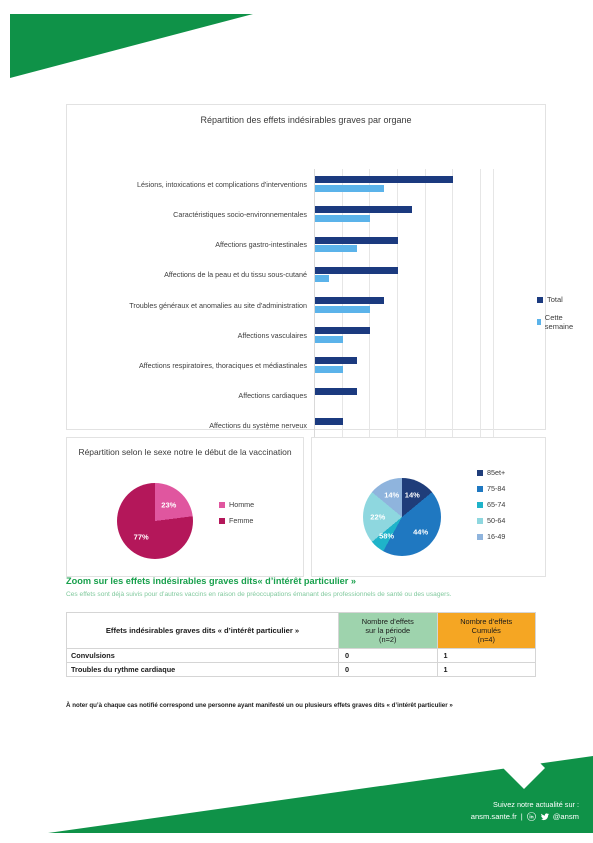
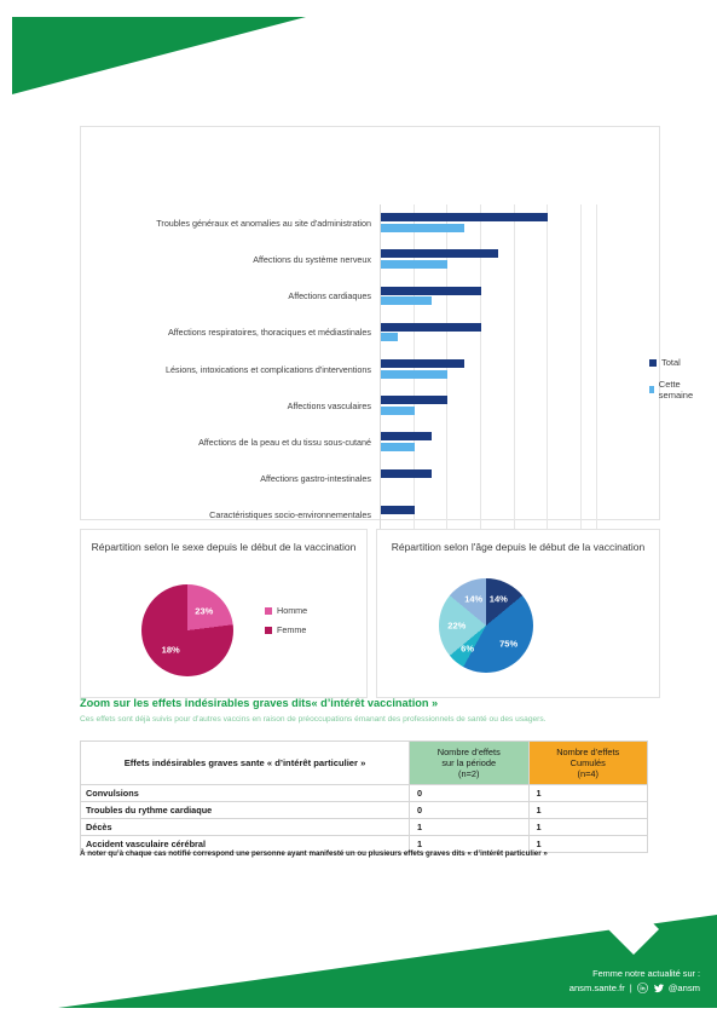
- Répartition des effets indésirables graves par organe
  Total
  Cette semaine
- Lésions, intoxications et complications d'interventions
+ Troubles généraux et anomalies au site d'administration
- Caractéristiques socio-environnementales
+ Affections du système nerveux
- Affections gastro-intestinales
+ Affections cardiaques
- Affections de la peau et du tissu sous-cutané
+ Affections respiratoires, thoraciques et médiastinales
- Troubles généraux et anomalies au site d'administration
+ Lésions, intoxications et complications d'interventions
  Affections vasculaires
- Affections respiratoires, thoraciques et médiastinales
+ Affections de la peau et du tissu sous-cutané
- Affections cardiaques
+ Affections gastro-intestinales
- Affections du système nerveux
+ Caractéristiques socio-environnementales
- Répartition selon le sexe notre le début de la vaccination
+ Répartition selon le sexe depuis le début de la vaccination
  23%
- 77%
+ 18%
  Homme
  Femme
+ Répartition selon l'âge depuis le début de la vaccination
  14%
- 44%
+ 75%
- 58%
+ 6%
  22%
  14%
- 85et+
- 75-84
- 65-74
- 50-64
- 16-49
- Zoom sur les effets indésirables graves dits« d’intérêt particulier »
+ Zoom sur les effets indésirables graves dits« d’intérêt vaccination »
- Effets indésirables graves dits « d’intérêt particulier »	Nombre d’effets sur la période (n=2)	Nombre d’effets Cumulés (n=4)
+ Effets indésirables graves sante « d’intérêt particulier »	Nombre d’effets sur la période (n=2)	Nombre d’effets Cumulés (n=4)
  Convulsions	0	1
  Troubles du rythme cardiaque	0	1
+ Décès	1	1
+ Accident vasculaire cérébral	1	1
- Suivez notre actualité sur :
+ Femme notre actualité sur :
  ansm.sante.fr
  |
  @ansm
